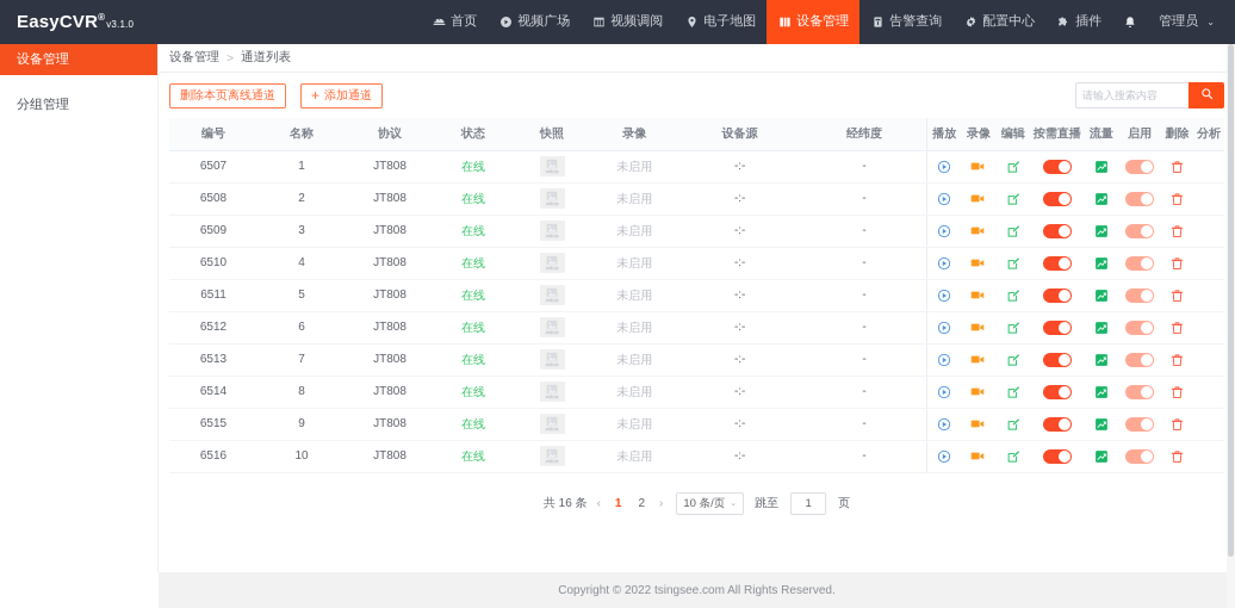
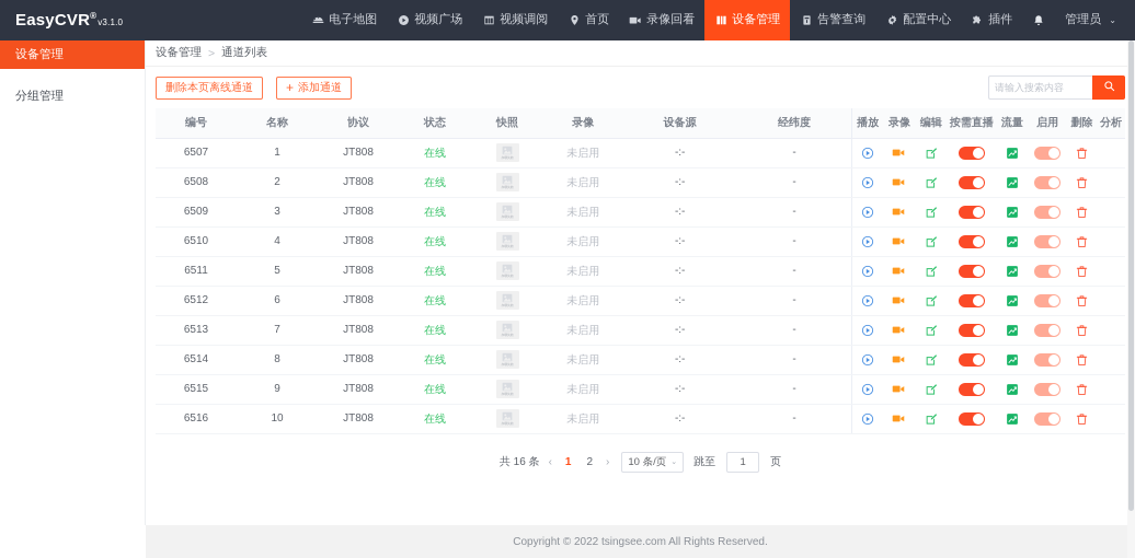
  EasyCVR®v3.1.0
- 首页
+ 电子地图
  视频广场
  视频调阅
- 电子地图
+ 首页
+ 录像回看
  设备管理
  告警查询
  配置中心
  插件
  管理员
  ⌄
  设备管理
  分组管理
  设备管理
  >
  通道列表
  删除本页离线通道
  +
  添加通道
  请输入搜索内容
  编号	名称	协议	状态	快照	录像	设备源	经纬度	播放	录像	编辑	按需直播	流量	启用	删除	分析
  6507	1	JT808	在线		未启用	-:-	-
  6508	2	JT808	在线		未启用	-:-	-
  6509	3	JT808	在线		未启用	-:-	-
  6510	4	JT808	在线		未启用	-:-	-
  6511	5	JT808	在线		未启用	-:-	-
  6512	6	JT808	在线		未启用	-:-	-
  6513	7	JT808	在线		未启用	-:-	-
  6514	8	JT808	在线		未启用	-:-	-
  6515	9	JT808	在线		未启用	-:-	-
  6516	10	JT808	在线		未启用	-:-	-
  共 16 条
  ‹
  1
  2
  ›
  10 条/页
  跳至
  1
  页
  Copyright © 2022 tsingsee.com All Rights Reserved.
